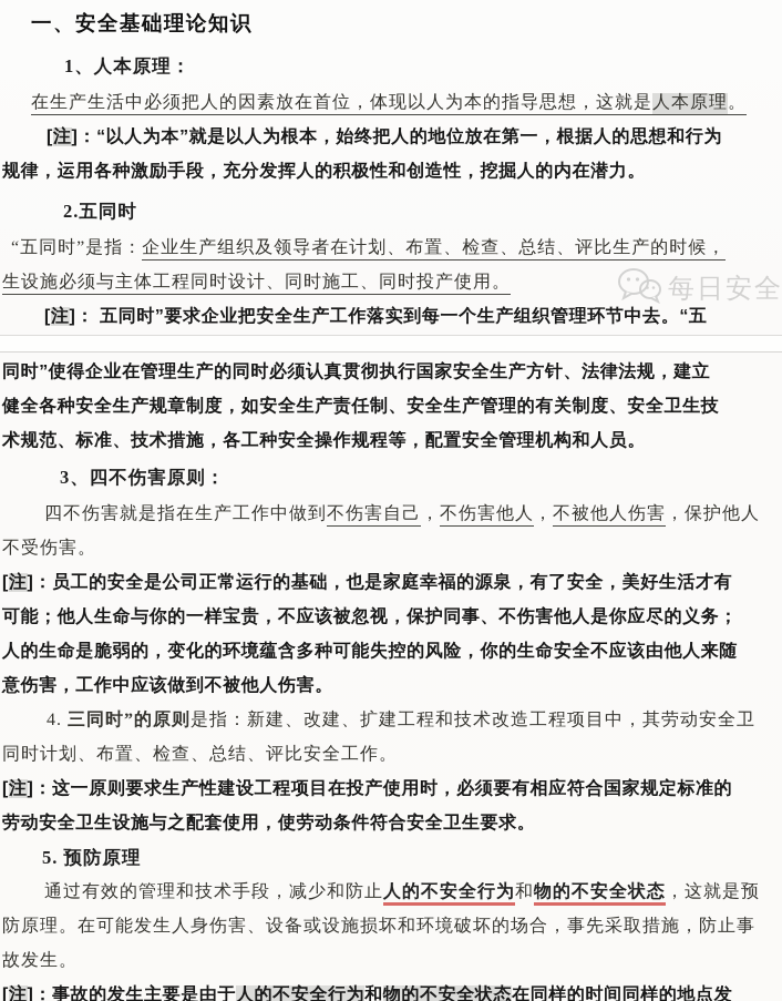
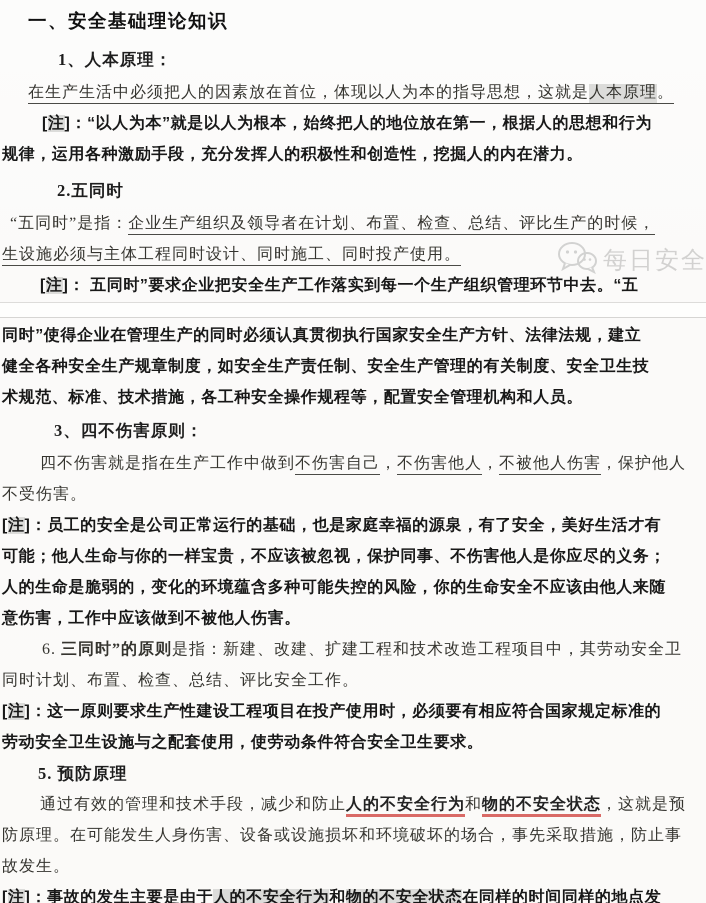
  一、安全基础理论知识
  1、人本原理：
  在生产生活中必须把人的因素放在首位，体现以人为本的指导思想，这就是人本原理。
  [注]：“以人为本”就是以人为根本，始终把人的地位放在第一，根据人的思想和行为
  规律，运用各种激励手段，充分发挥人的积极性和创造性，挖掘人的内在潜力。
  2.五同时
  “五同时”是指：企业生产组织及领导者在计划、布置、检查、总结、评比生产的时候，
  生设施必须与主体工程同时设计、同时施工、同时投产使用。
  [注]： 五同时”要求企业把安全生产工作落实到每一个生产组织管理环节中去。“五
  同时”使得企业在管理生产的同时必须认真贯彻执行国家安全生产方针、法律法规，建立
  健全各种安全生产规章制度，如安全生产责任制、安全生产管理的有关制度、安全卫生技
  术规范、标准、技术措施，各工种安全操作规程等，配置安全管理机构和人员。
  3、四不伤害原则：
  四不伤害就是指在生产工作中做到不伤害自己，不伤害他人，不被他人伤害，保护他人
  不受伤害。
  [注]：员工的安全是公司正常运行的基础，也是家庭幸福的源泉，有了安全，美好生活才有
  可能；他人生命与你的一样宝贵，不应该被忽视，保护同事、不伤害他人是你应尽的义务；
  人的生命是脆弱的，变化的环境蕴含多种可能失控的风险，你的生命安全不应该由他人来随
  意伤害，工作中应该做到不被他人伤害。
- 4. 三同时”的原则是指：新建、改建、扩建工程和技术改造工程项目中，其劳动安全卫
+ 6. 三同时”的原则是指：新建、改建、扩建工程和技术改造工程项目中，其劳动安全卫
  同时计划、布置、检查、总结、评比安全工作。
  [注]：这一原则要求生产性建设工程项目在投产使用时，必须要有相应符合国家规定标准的
  劳动安全卫生设施与之配套使用，使劳动条件符合安全卫生要求。
  5. 预防原理
  通过有效的管理和技术手段，减少和防止人的不安全行为和物的不安全状态，这就是预
  防原理。在可能发生人身伤害、设备或设施损坏和环境破坏的场合，事先采取措施，防止事
  故发生。
  [注]：事故的发生主要是由于人的不安全行为和物的不安全状态在同样的时间同样的地点发
  每日安全
